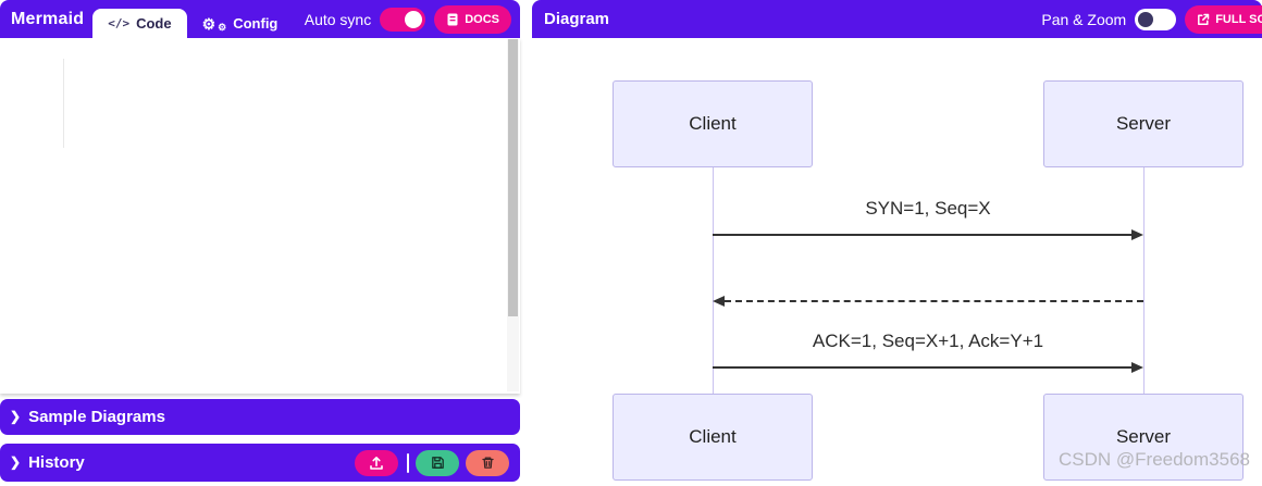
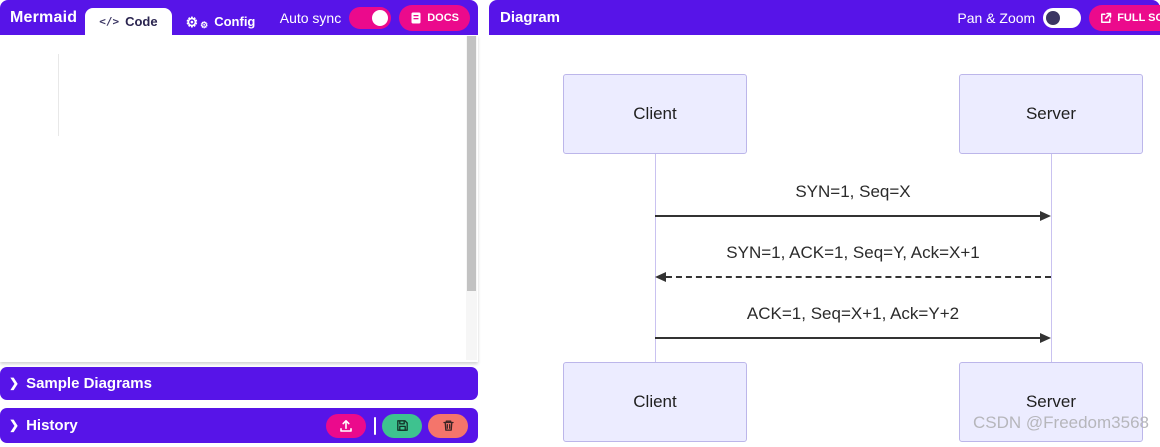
  Mermaid
  </>
  Code
  ⚙
  ⚙
  Config
  Auto sync
  DOCS
  ❯
  Sample Diagrams
  ❯
  History
  Client
  Client
  Server
  Server
  SYN=1, Seq=X
+ SYN=1, ACK=1, Seq=Y, Ack=X+1
- ACK=1, Seq=X+1, Ack=Y+1
+ ACK=1, Seq=X+1, Ack=Y+2
  Diagram
  Pan & Zoom
  CSDN @Freedom3568
